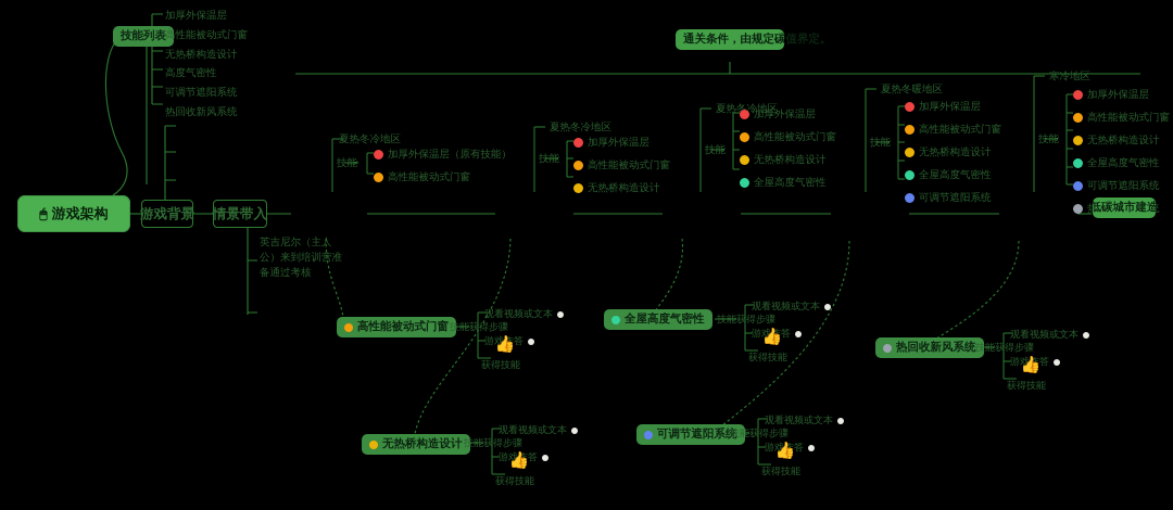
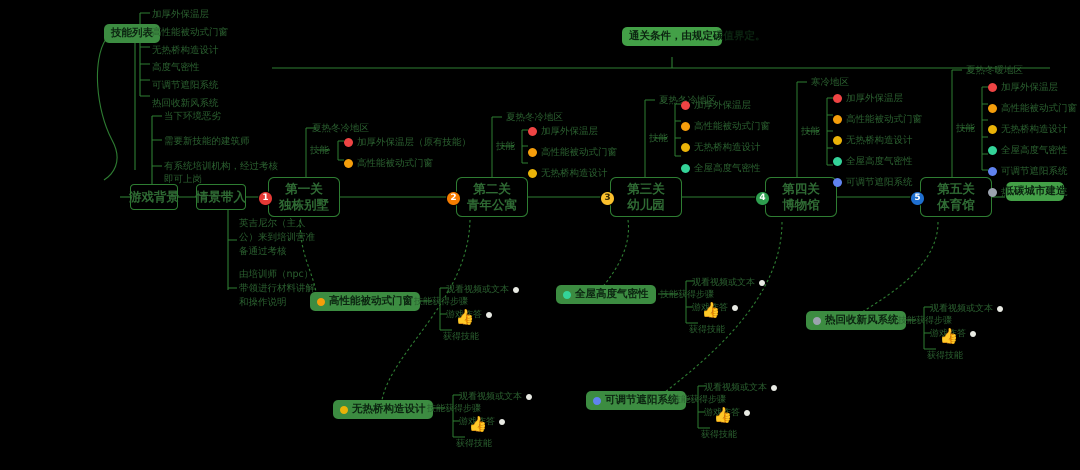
- 🖱
- 游戏架构
  通关条件，由规定碳值界定。
  技能列表
  加厚外保温层
  高性能被动式门窗
  无热桥构造设计
  高度气密性
  可调节遮阳系统
  热回收新风系统
  游戏背景
+ 当下环境恶劣
+ 需要新技能的建筑师
+ 有系统培训机构，经过考核即可上岗
  情景带入
  英吉尼尔（主人公）来到培训营准备通过考核
+ 由培训师（npc）带领进行材料讲解和操作说明
+ 1
+ 第一关
+ 独栋别墅
  夏热冬冷地区
  技能
  加厚外保温层（原有技能）
  高性能被动式门窗
+ 2
+ 第二关
+ 青年公寓
  夏热冬冷地区
  技能
  加厚外保温层
  高性能被动式门窗
  无热桥构造设计
+ 3
+ 第三关
+ 幼儿园
  夏热冷地区
  技能
  加厚外保温层
  高性能被动式门窗
  无热桥构造设计
  全屋高度气密性
+ 4
+ 第四关
+ 博物馆
- 夏热冬暖地区
+ 寒冷地区
  技能
  加厚外保温层
  高性能被动式门窗
  无热桥构造设计
  全屋高度气密性
  可调节遮阳系统
+ 5
+ 第五关
+ 体育馆
- 寒冷地区
+ 夏热冬暖地区
  技能
  加厚外保温层
  高性能被动式门窗
  无热桥构造设计
  全屋高度气密性
  可调节遮阳系统
  低碳城市建造
  高性能被动式门窗
  技能获得步骤
  观看视频或文本
  游戏作答
  👍
  获得技能
  无热桥构造设计
  技能获得步骤
  观看视频或文本
  游戏作答
  👍
  获得技能
  全屋高度气密性
  技能获得步骤
  观看视频或文本
  游戏作答
  👍
  获得技能
  可调节遮阳系统
  技能获得步骤
  观看视频或文本
  游戏作答
  👍
  获得技能
  热回收新风系统
  技能获得步骤
  观看视频或文本
  游戏作答
  👍
  获得技能
